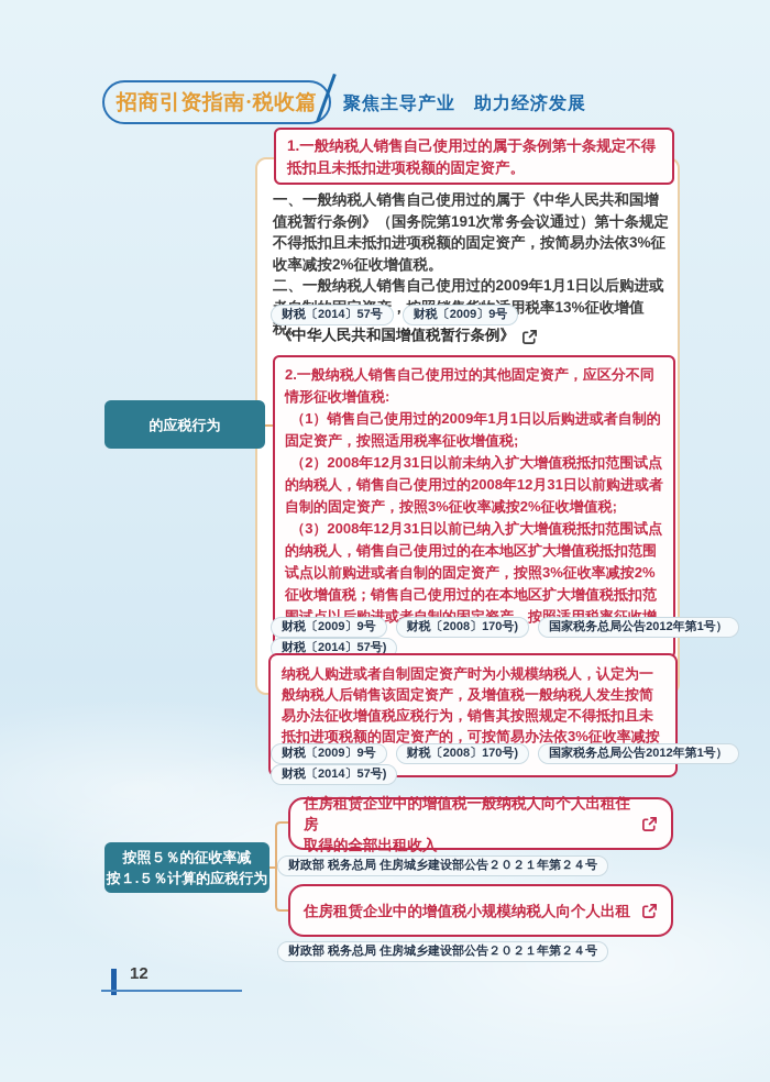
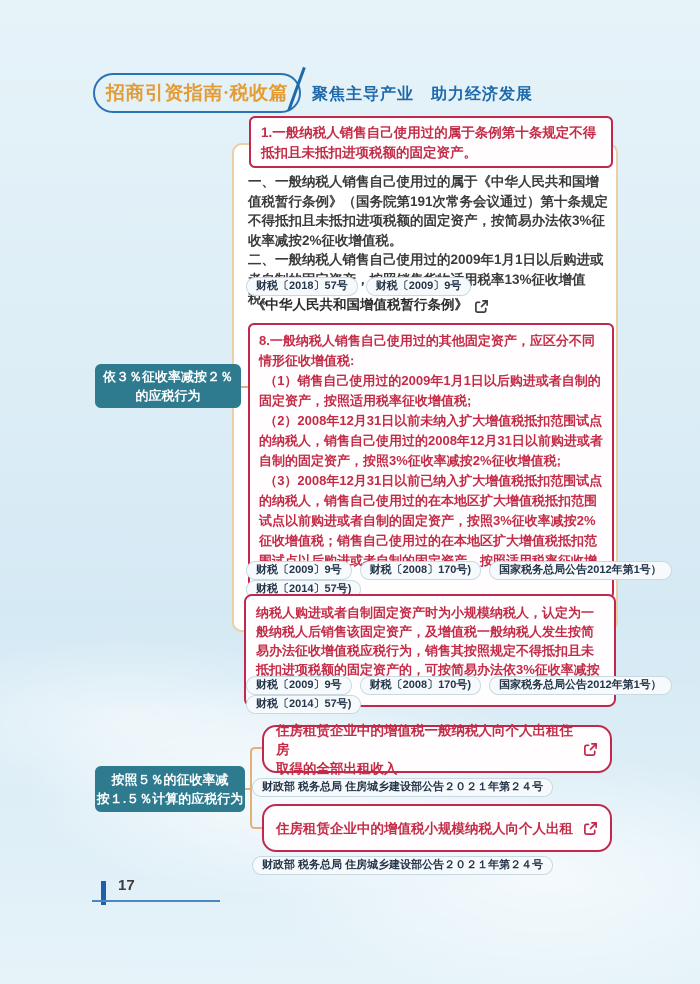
  招商引资指南·税收篇
  聚焦主导产业 助力经济发展
  1.一般纳税人销售自己使用过的属于条例第十条规定不得抵扣且未抵扣进项税额的固定资产。
  一、一般纳税人销售自己使用过的属于《中华人民共和国增值税暂行条例》（国务院第191次常务会议通过）第十条规定不得抵扣且未抵扣进项税额的固定资产，按简易办法依3%征收率减按2%征收增值税。
  二、一般纳税人销售自己使用过的2009年1月1日以后购进或，用税率13%征收增值税。
- 财税〔2014〕57号
+ 财税〔2018〕57号
  财税〔2009〕9号
  《中华人民共和国增值税暂行条例》
- 2.一般纳税人销售自己使用过的其他固定资产，应区分不同情形征收增值税:
+ 8.一般纳税人销售自己使用过的其他固定资产，应区分不同情形征收增值税:
  （1）销售自己使用过的2009年1月1日以后购进或者自制的固定资产，按照适用税率征收增值税;
  （2）2008年12月31日以前未纳入扩大增值税抵扣范围试点的纳税人，销售自己使用过的2008年12月31日以前购进或者自制的固定资产，按照3%征收率减按2%征收增值税;
  （3）2008年12月31日以前已纳入扩大增值税抵扣范围试点的纳税人，销售自己使用过的在本地区扩大增值税抵扣范围试点以前购进或者自制的固定资产，按照3%征收率减按2%征收增值税；销售自己使用过的在本地区扩大增值税抵扣范或按
  财税〔2009〕9号
  财税〔2008〕170号)
  国家税务总局公告2012年第1号）
  财税〔2014〕57号)
  纳税人购进或者自制固定资产时为小规模纳税人，认定为一般纳税人后销售该固定资产，及增值税一般纳税人发生按简易办法征收增值税应税行为，销售其按照规定不得抵扣且未抵扣进项税额的固定资产的，可按简易办法依3%征收率减按
  财税〔2009〕9号
  财税〔2008〕170号)
  国家税务总局公告2012年第1号）
  财税〔2014〕57号)
+ 依３％征收率减按２％
  的应税行为
  按照５％的征收率减
  按１.５％计算的应税行为
  住房租赁企业中的增值税一般纳税人向个人出租住房
  取得的全部出租收入
  财政部 税务总局 住房城乡建设部公告２０２１年第２４号
  住房租赁企业中的增值税小规模纳税人向个人出租
  财政部 税务总局 住房城乡建设部公告２０２１年第２４号
- 12
+ 17
